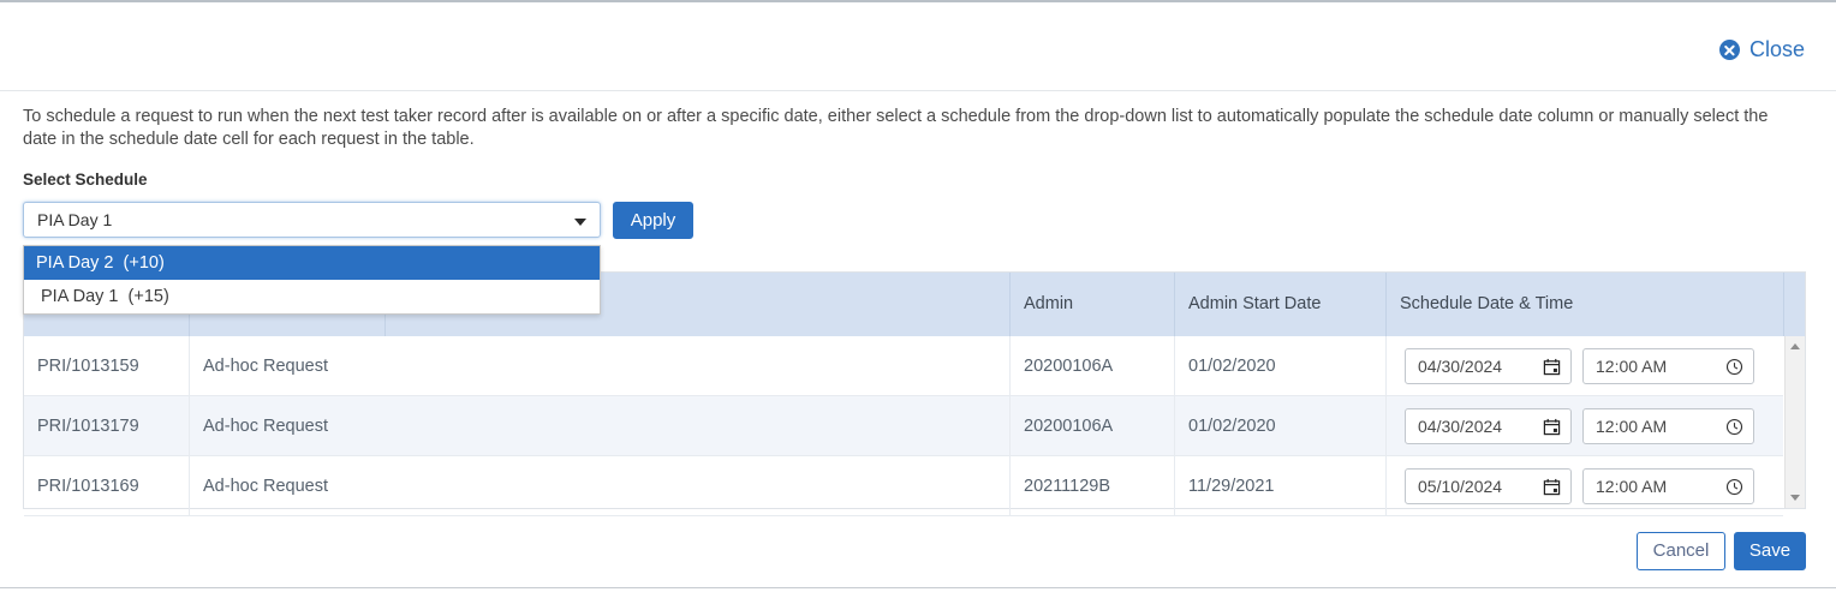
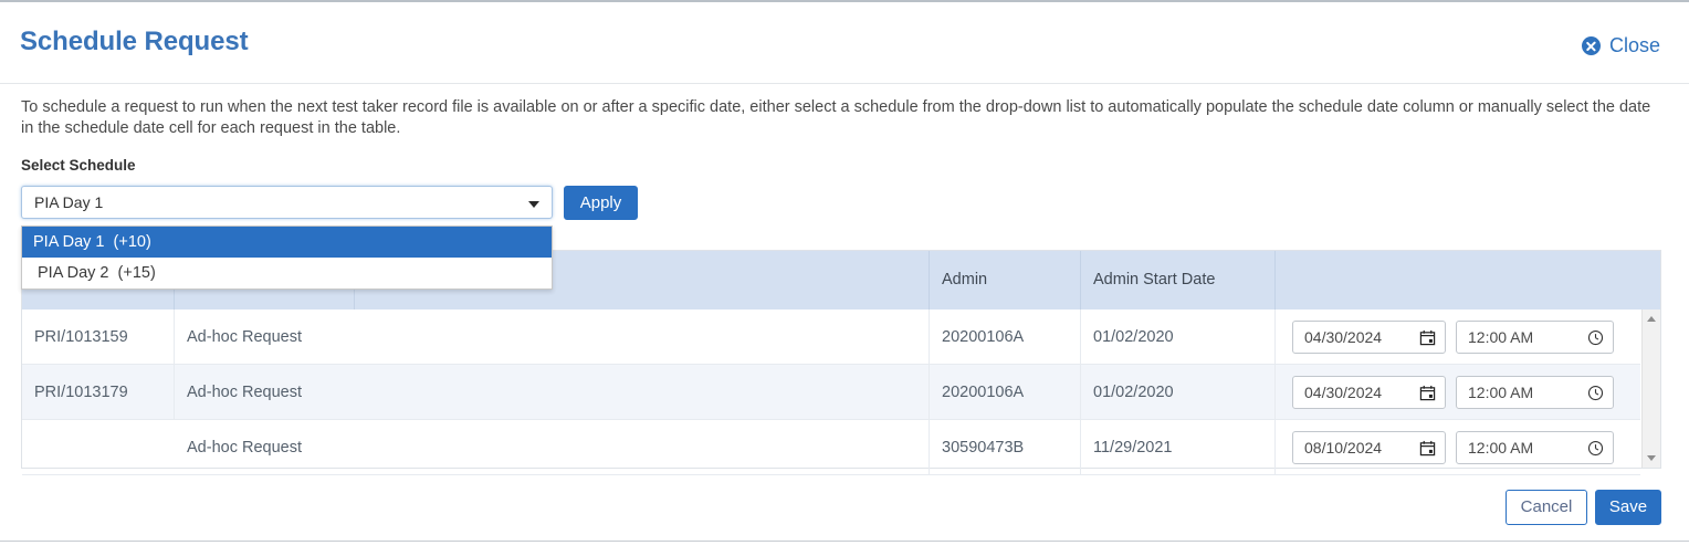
+ Schedule Request
  Close
- To schedule a request to run when the next test taker record after is available on or after a specific date, either select a schedule from the drop-down list to automatically populate the schedule date column or manually select the date in the schedule date cell for each request in the table.
+ To schedule a request to run when the next test taker record file is available on or after a specific date, either select a schedule from the drop-down list to automatically populate the schedule date column or manually select the date in the schedule date cell for each request in the table.
  Select Schedule
  PIA Day 1
  Apply
- PIA Day 2 (+10)
+ PIA Day 1 (+10)
- PIA Day 1 (+15)
+ PIA Day 2 (+15)
  Admin
  Admin Start Date
- Schedule Date & Time
  PRI/1013159
  Ad-hoc Request
  20200106A
  01/02/2020
  04/30/2024
  12:00 AM
  PRI/1013179
  Ad-hoc Request
  20200106A
  01/02/2020
  04/30/2024
  12:00 AM
- PRI/1013169
  Ad-hoc Request
- 20211129B
+ 30590473B
  11/29/2021
- 05/10/2024
+ 08/10/2024
  12:00 AM
  Cancel
  Save
